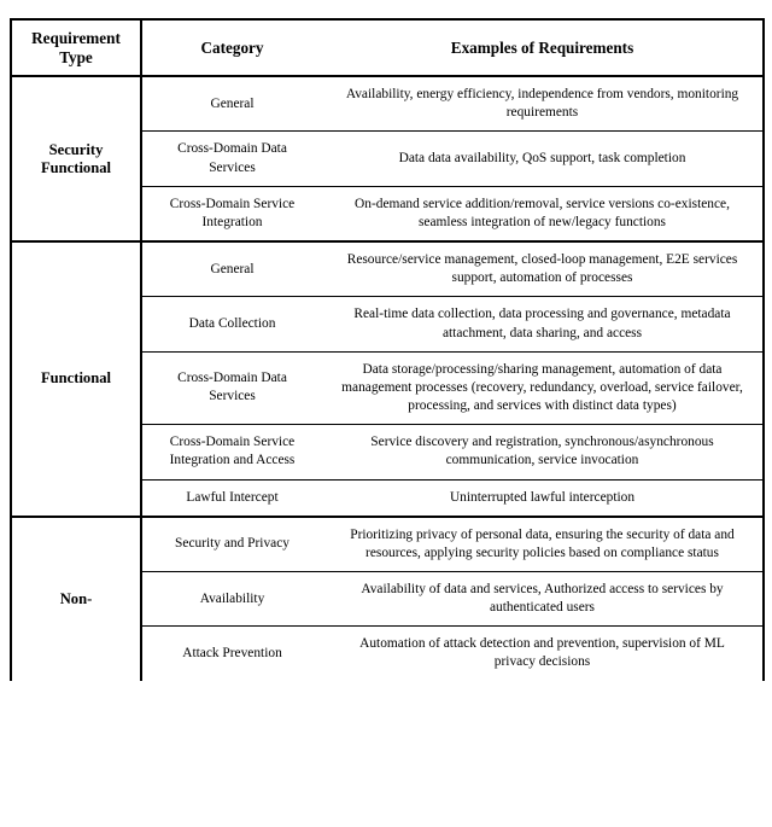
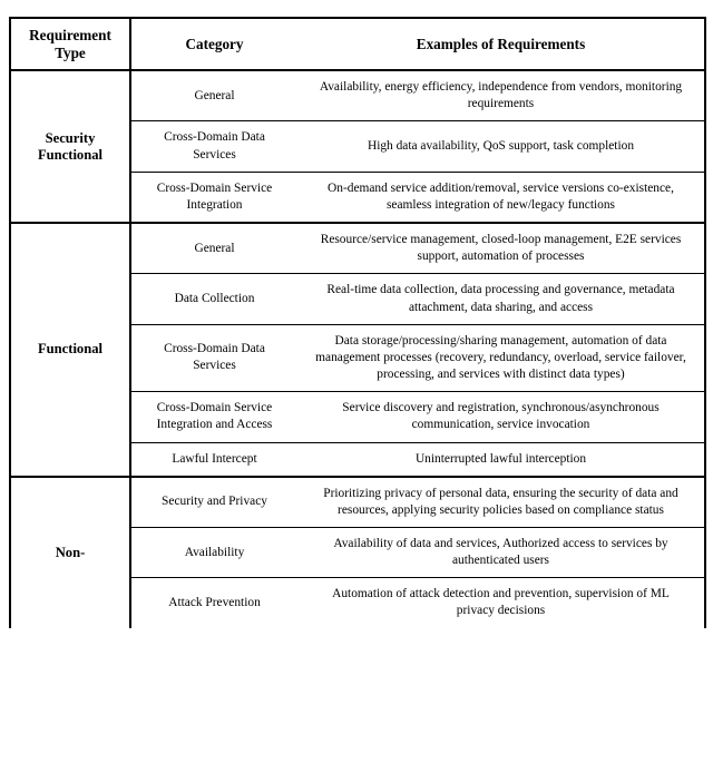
  Requirement Type	Category	Examples of Requirements
  Security Functional	General	Availability, energy efficiency, independence from vendors, monitoring requirements
- Cross-Domain Data Services	Data data availability, QoS support, task completion
+ Cross-Domain Data Services	High data availability, QoS support, task completion
  Cross-Domain Service Integration	On-demand service addition/removal, service versions co-existence, seamless integration of new/legacy functions
  Functional	General	Resource/service management, closed-loop management, E2E services support, automation of processes
  Data Collection	Real-time data collection, data processing and governance, metadata attachment, data sharing, and access
  Cross-Domain Data Services	Data storage/processing/sharing management, automation of data management processes (recovery, redundancy, overload, service failover, processing, and services with distinct data types)
  Cross-Domain Service Integration and Access	Service discovery and registration, synchronous/asynchronous communication, service invocation
  Lawful Intercept	Uninterrupted lawful interception
  Non-	Security and Privacy	Prioritizing privacy of personal data, ensuring the security of data and resources, applying security policies based on compliance status
  Availability	Availability of data and services, Authorized access to services by authenticated users
  Attack Prevention	Automation of attack detection and prevention, supervision of ML privacy decisions
